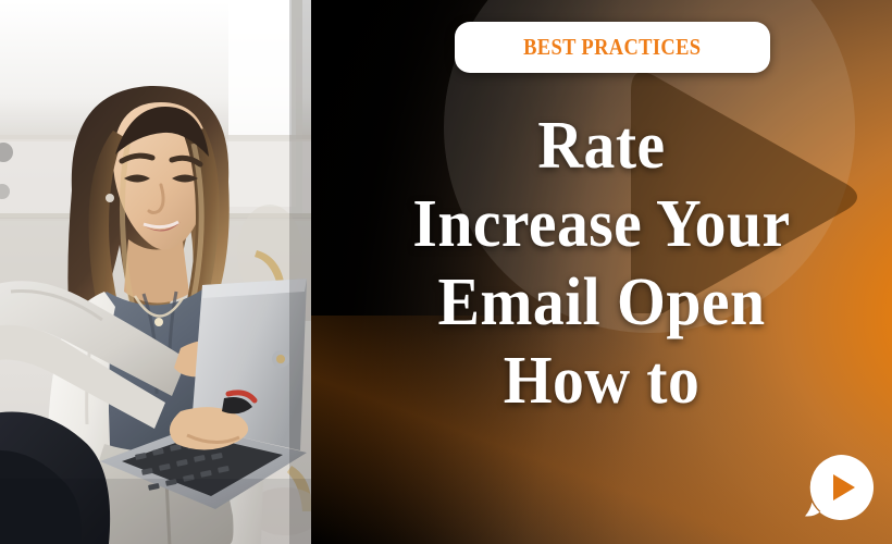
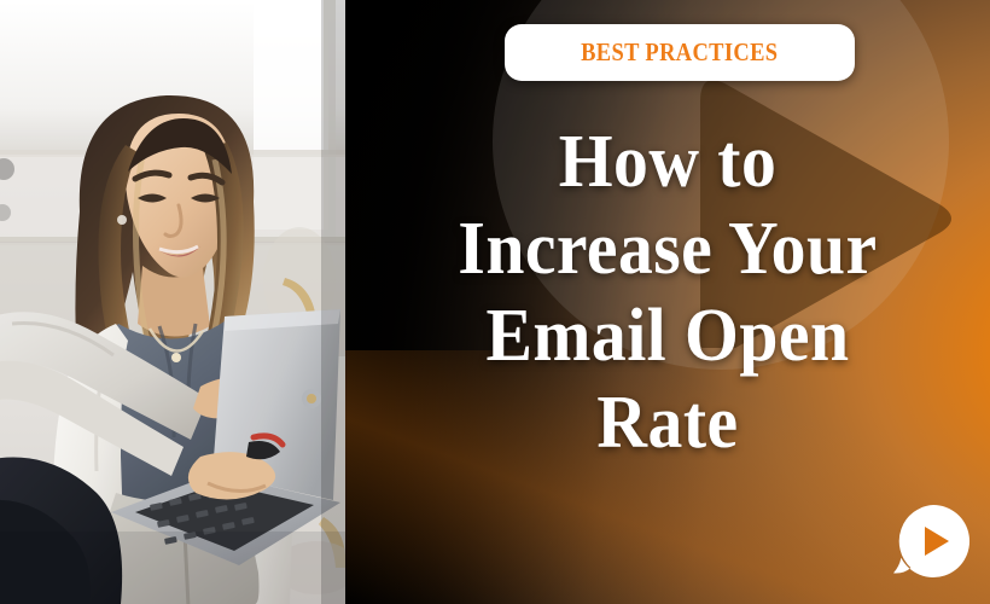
  BEST PRACTICES
- Rate
+ How to
  Increase Your
  Email Open
- How to
+ Rate
